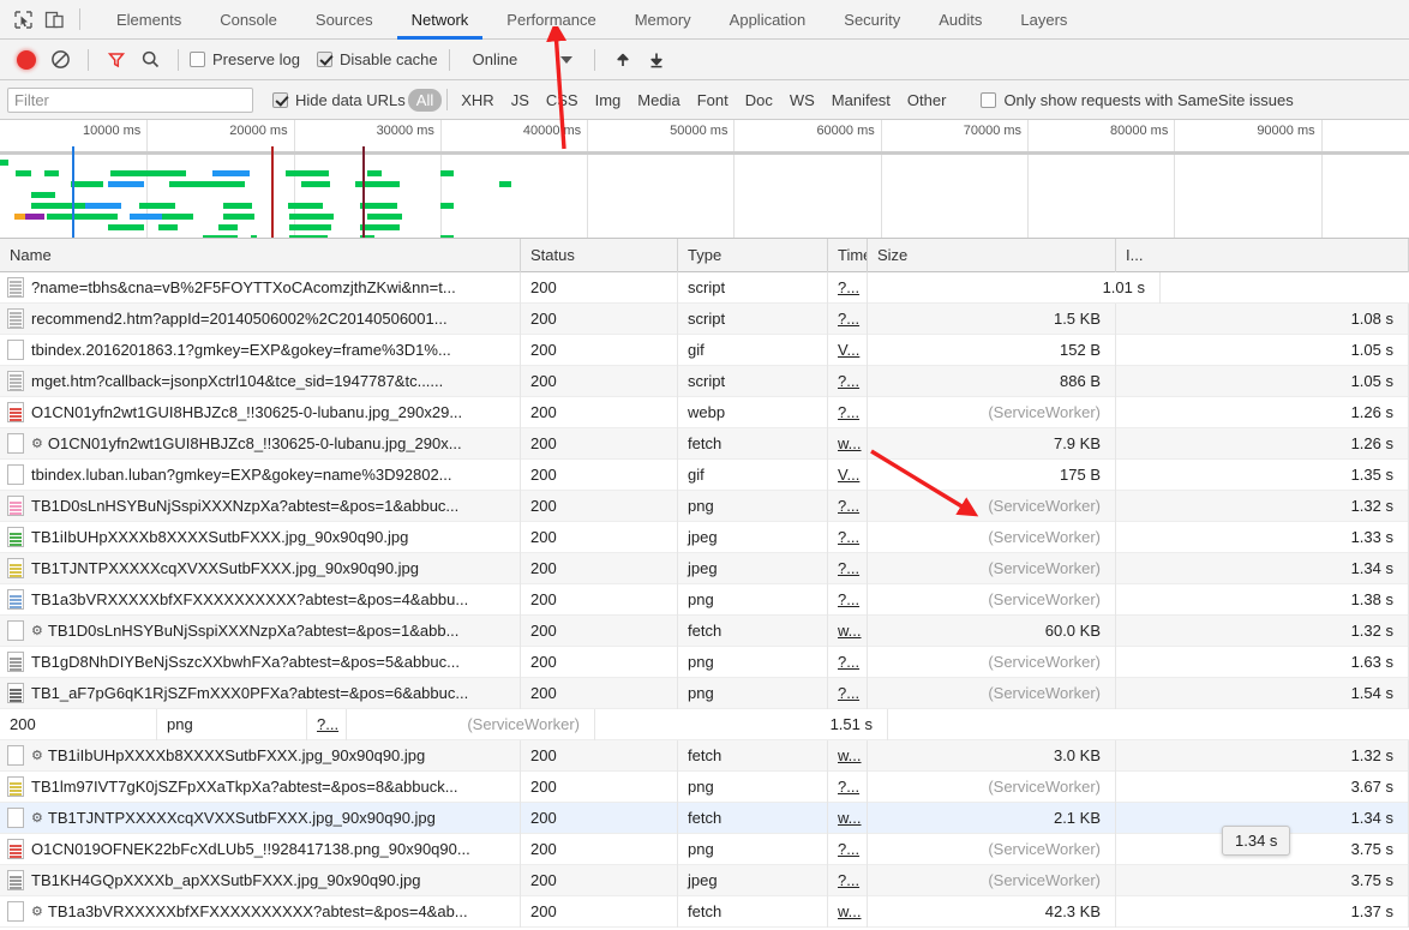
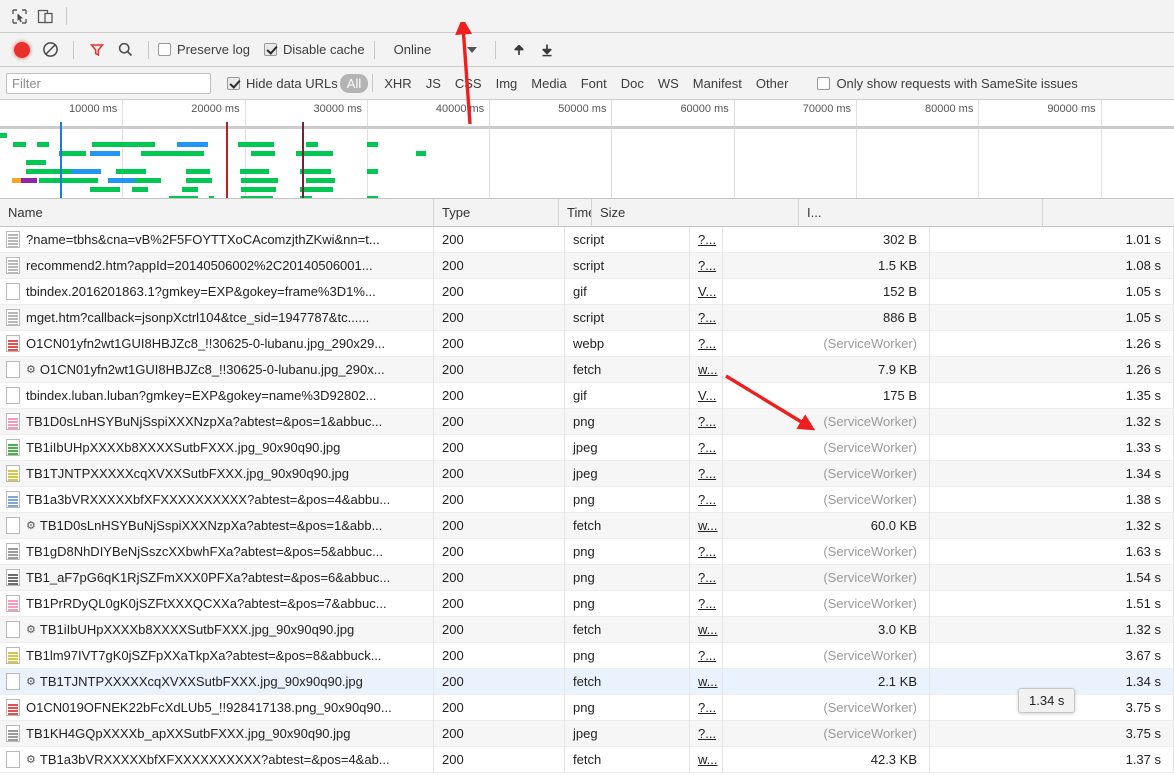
- Elements
- Console
- Sources
- Network
- Performance
- Memory
- Application
- Security
- Audits
- Layers
  Preserve log
  Disable cache
  Online
  Filter
  Hide data URLs
  All
  XHR
  JS
  Img
  Media
  Font
  Doc
  WS
  Manifest
  Other
  Only show requests with SameSite issues
  10000 ms
  20000 ms
  30000 ms
  40000 ms
  50000 ms
  60000 ms
  70000 ms
  80000 ms
  90000 ms
  Name
- Status
  Type
  Time
  Size
  I...
  ?name=tbhs&cna=vB%2F5FOYTTXoCAcomzjthZKwi&nn=t...
  200
  script
  ?...
+ 302 B
  1.01 s
  recommend2.htm?appId=20140506002%2C20140506001...
  200
  script
  ?...
  1.5 KB
  1.08 s
  tbindex.2016201863.1?gmkey=EXP&gokey=frame%3D1%...
  200
  gif
  V...
  152 B
  1.05 s
  mget.htm?callback=jsonpXctrl104&tce_sid=1947787&tc......
  200
  script
  ?...
  886 B
  1.05 s
  O1CN01yfn2wt1GUI8HBJZc8_!!30625-0-lubanu.jpg_290x29...
  200
  webp
  ?...
  (ServiceWorker)
  1.26 s
  ⚙
  O1CN01yfn2wt1GUI8HBJZc8_!!30625-0-lubanu.jpg_290x...
  200
  fetch
  w...
  7.9 KB
  1.26 s
  tbindex.luban.luban?gmkey=EXP&gokey=name%3D92802...
  200
  gif
  V...
  175 B
  1.35 s
  TB1D0sLnHSYBuNjSspiXXXNzpXa?abtest=&pos=1&abbuc...
  200
  png
  ?...
  (ServiceWorker)
  1.32 s
  TB1iIbUHpXXXXb8XXXXSutbFXXX.jpg_90x90q90.jpg
  200
  jpeg
  ?...
  (ServiceWorker)
  1.33 s
  TB1TJNTPXXXXXcqXVXXSutbFXXX.jpg_90x90q90.jpg
  200
  jpeg
  ?...
  (ServiceWorker)
  1.34 s
  TB1a3bVRXXXXXbfXFXXXXXXXXXX?abtest=&pos=4&abbu...
  200
  png
  ?...
  (ServiceWorker)
  1.38 s
  ⚙
  TB1D0sLnHSYBuNjSspiXXXNzpXa?abtest=&pos=1&abb...
  200
  fetch
  w...
  60.0 KB
  1.32 s
  TB1gD8NhDIYBeNjSszcXXbwhFXa?abtest=&pos=5&abbuc...
  200
  png
  ?...
  (ServiceWorker)
  1.63 s
  TB1_aF7pG6qK1RjSZFmXXX0PFXa?abtest=&pos=6&abbuc...
  200
  png
  ?...
  (ServiceWorker)
  1.54 s
+ TB1PrRDyQL0gK0jSZFtXXXQCXXa?abtest=&pos=7&abbuc...
  200
  png
  ?...
  (ServiceWorker)
  1.51 s
  ⚙
  TB1iIbUHpXXXXb8XXXXSutbFXXX.jpg_90x90q90.jpg
  200
  fetch
  w...
  3.0 KB
  1.32 s
  TB1lm97IVT7gK0jSZFpXXaTkpXa?abtest=&pos=8&abbuck...
  200
  png
  ?...
  (ServiceWorker)
  3.67 s
  ⚙
  TB1TJNTPXXXXXcqXVXXSutbFXXX.jpg_90x90q90.jpg
  200
  fetch
  w...
  2.1 KB
  1.34 s
  O1CN019OFNEK22bFcXdLUb5_!!928417138.png_90x90q90...
  200
  png
  ?...
  (ServiceWorker)
  3.75 s
  TB1KH4GQpXXXXb_apXXSutbFXXX.jpg_90x90q90.jpg
  200
  jpeg
  ?...
  (ServiceWorker)
  3.75 s
  ⚙
  TB1a3bVRXXXXXbfXFXXXXXXXXXX?abtest=&pos=4&ab...
  200
  fetch
  w...
  42.3 KB
  1.37 s
  1.34 s
